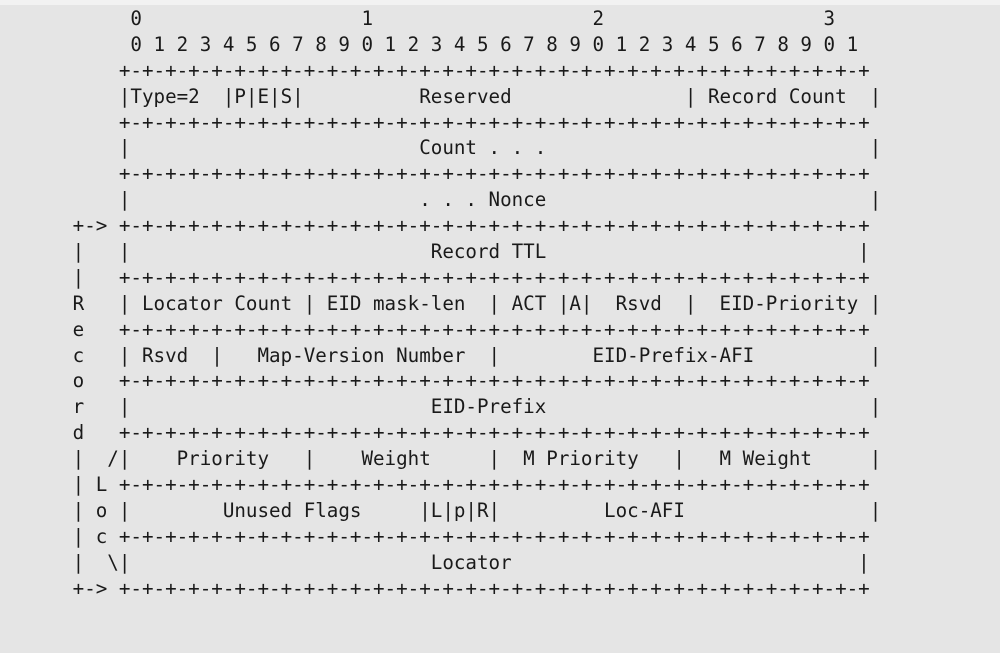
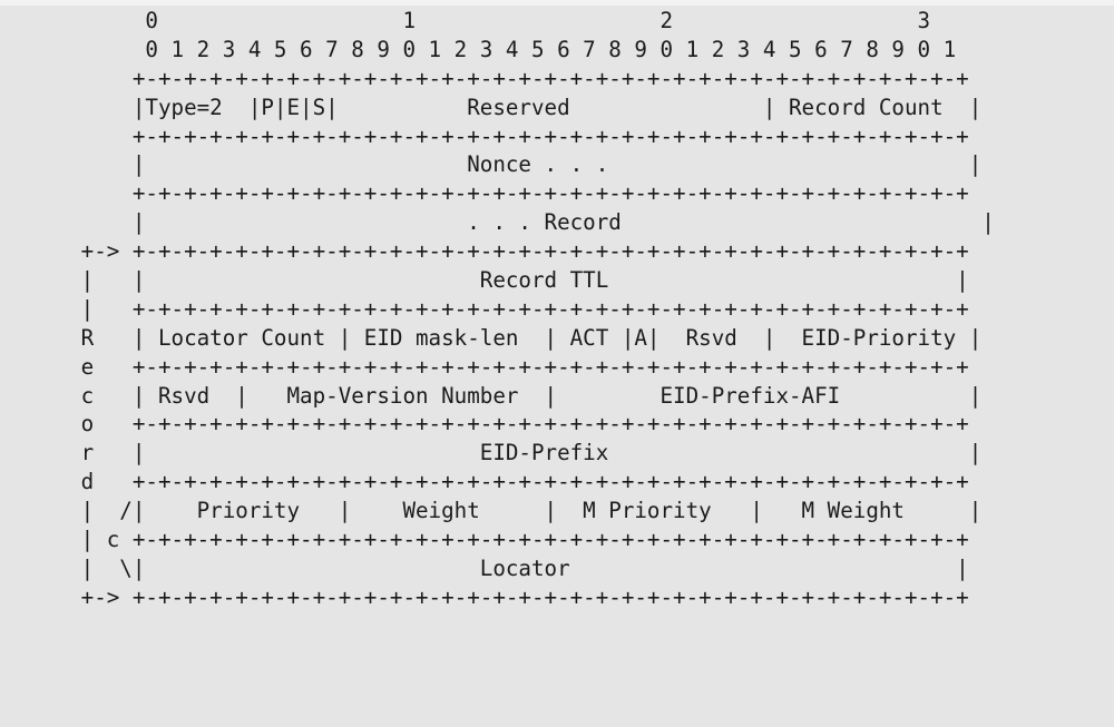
  0 1 2 3
  0 1 2 3 4 5 6 7 8 9 0 1 2 3 4 5 6 7 8 9 0 1 2 3 4 5 6 7 8 9 0 1
  +-+-+-+-+-+-+-+-+-+-+-+-+-+-+-+-+-+-+-+-+-+-+-+-+-+-+-+-+-+-+-+-+
  |Type=2 |P|E|S| Reserved | Record Count |
  +-+-+-+-+-+-+-+-+-+-+-+-+-+-+-+-+-+-+-+-+-+-+-+-+-+-+-+-+-+-+-+-+
- | Count . . . |
+ | Nonce . . . |
  +-+-+-+-+-+-+-+-+-+-+-+-+-+-+-+-+-+-+-+-+-+-+-+-+-+-+-+-+-+-+-+-+
- | . . . Nonce |
+ | . . . Record |
  +-> +-+-+-+-+-+-+-+-+-+-+-+-+-+-+-+-+-+-+-+-+-+-+-+-+-+-+-+-+-+-+-+-+
  | | Record TTL |
  | +-+-+-+-+-+-+-+-+-+-+-+-+-+-+-+-+-+-+-+-+-+-+-+-+-+-+-+-+-+-+-+-+
  R | Locator Count | EID mask-len | ACT |A| Rsvd | EID-Priority |
  e +-+-+-+-+-+-+-+-+-+-+-+-+-+-+-+-+-+-+-+-+-+-+-+-+-+-+-+-+-+-+-+-+
  c | Rsvd | Map-Version Number | EID-Prefix-AFI |
  o +-+-+-+-+-+-+-+-+-+-+-+-+-+-+-+-+-+-+-+-+-+-+-+-+-+-+-+-+-+-+-+-+
  r | EID-Prefix |
  d +-+-+-+-+-+-+-+-+-+-+-+-+-+-+-+-+-+-+-+-+-+-+-+-+-+-+-+-+-+-+-+-+
  | /| Priority | Weight | M Priority | M Weight |
- | L +-+-+-+-+-+-+-+-+-+-+-+-+-+-+-+-+-+-+-+-+-+-+-+-+-+-+-+-+-+-+-+-+
- | o | Unused Flags |L|p|R| Loc-AFI |
  | c +-+-+-+-+-+-+-+-+-+-+-+-+-+-+-+-+-+-+-+-+-+-+-+-+-+-+-+-+-+-+-+-+
  | \| Locator |
  +-> +-+-+-+-+-+-+-+-+-+-+-+-+-+-+-+-+-+-+-+-+-+-+-+-+-+-+-+-+-+-+-+-+
